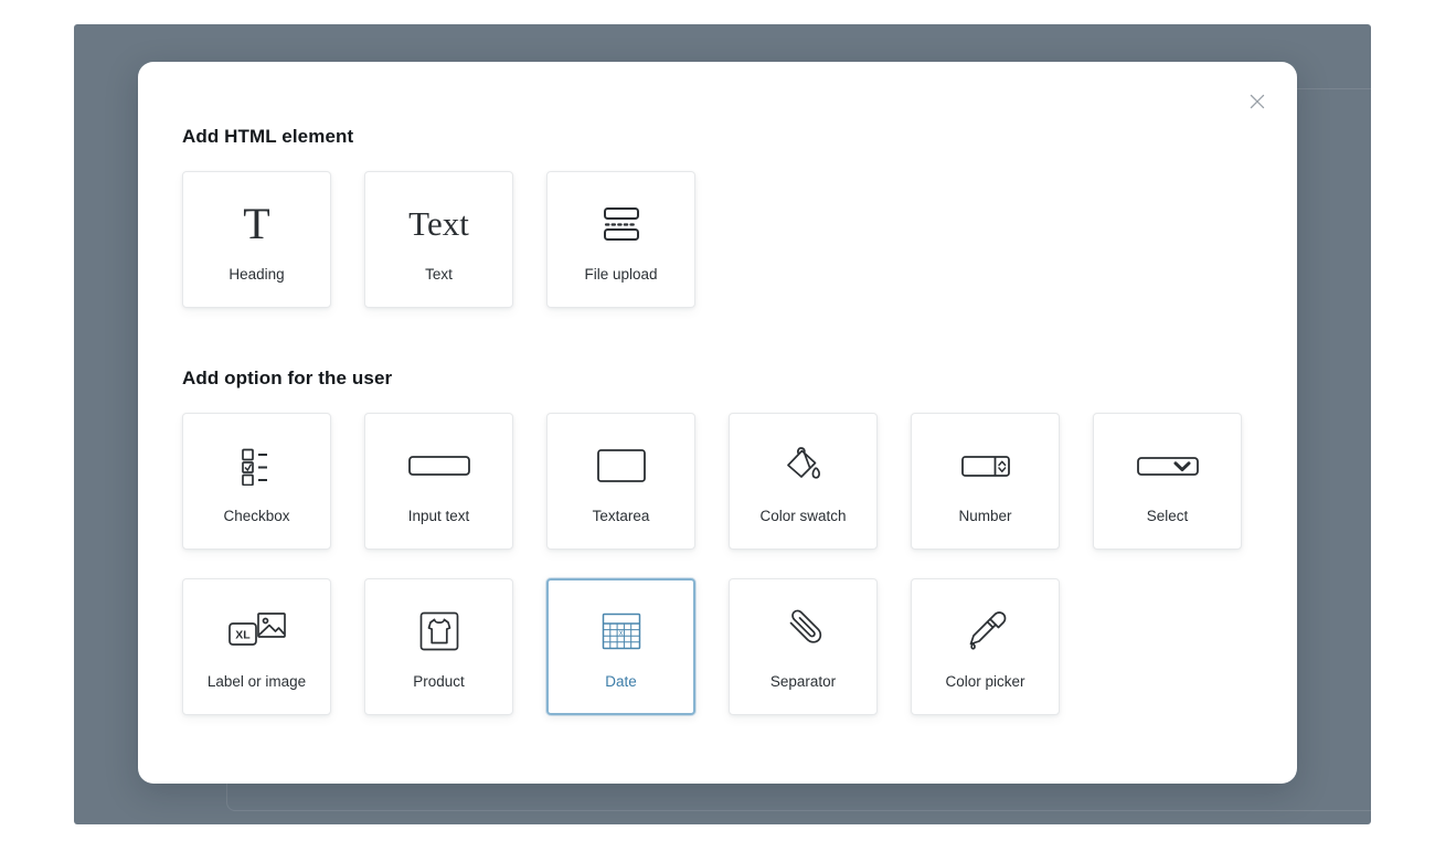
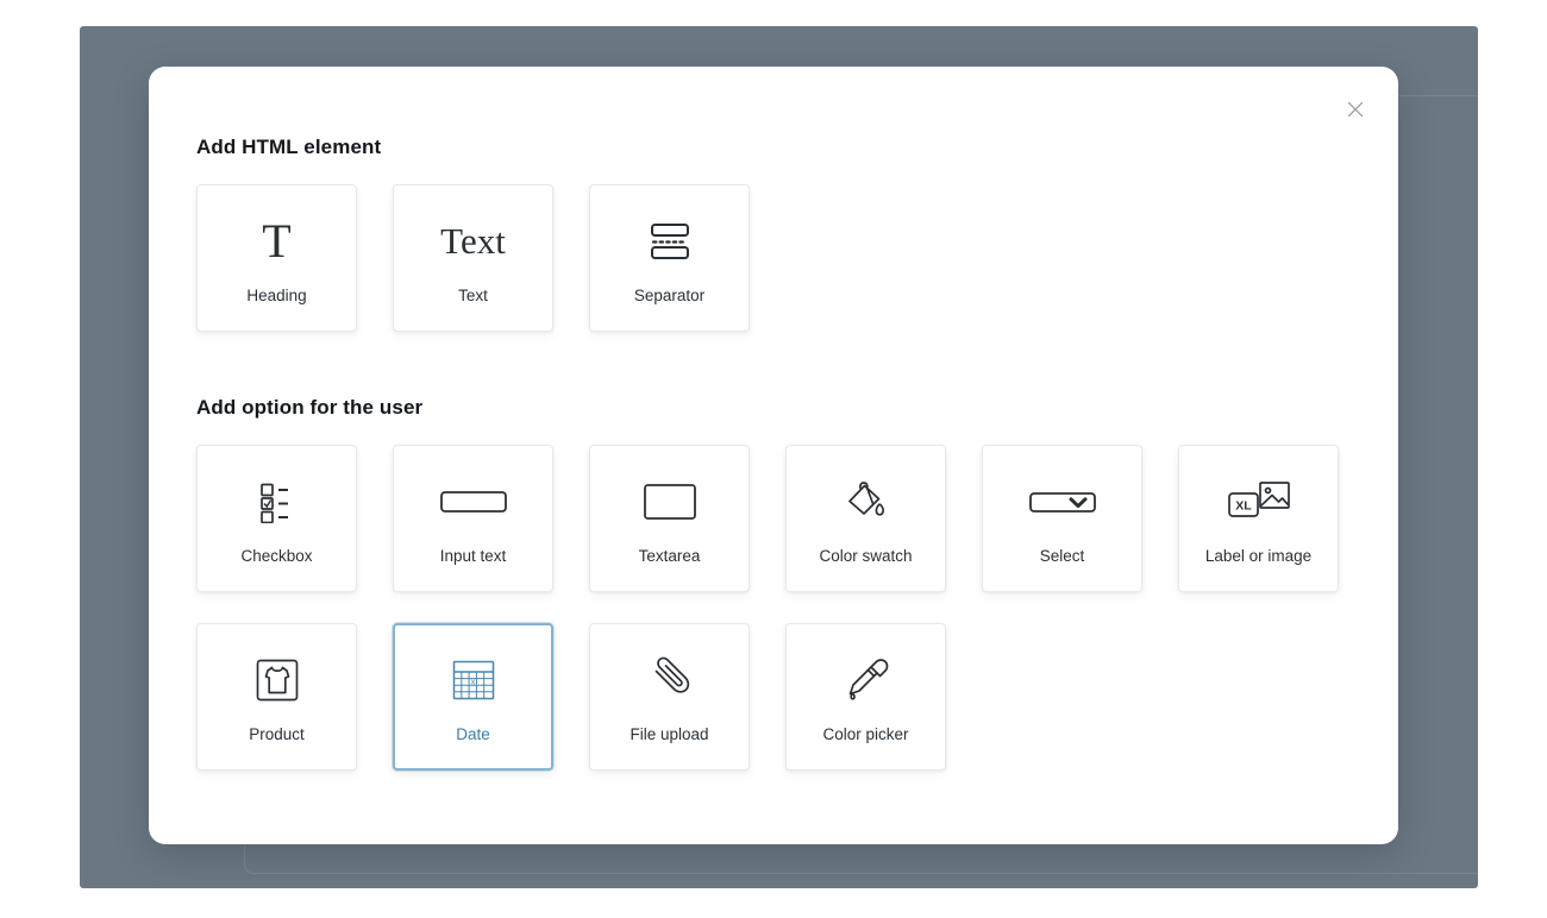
  Add HTML element
  T
  Heading
  Text
  Text
- File upload
+ Separator
  Add option for the user
  Checkbox
  Input text
  Textarea
  Color swatch
- Number
  Select
  XL
  Label or image
  Product
  Date
- Separator
+ File upload
  Color picker
